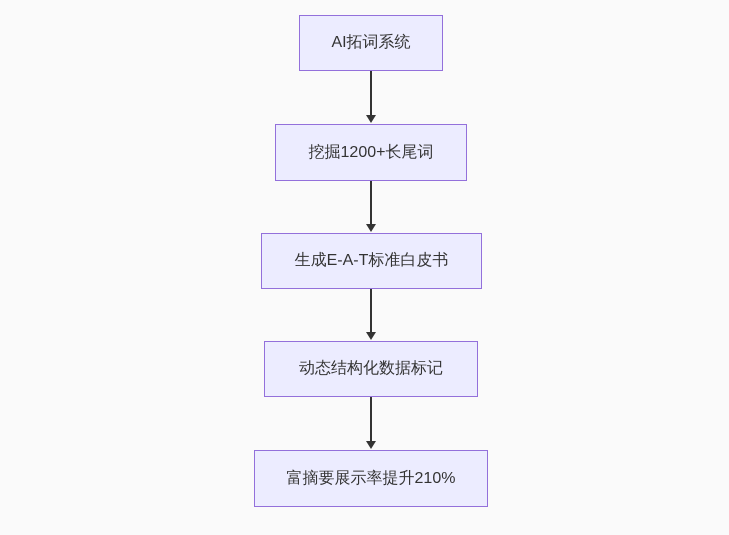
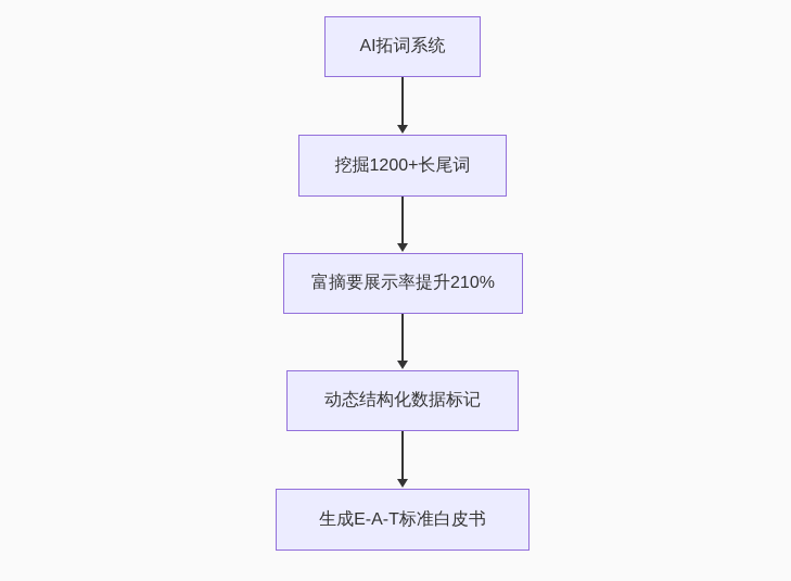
  AI拓词系统
  挖掘1200+长尾词
- 生成E-A-T标准白皮书
+ 富摘要展示率提升210%
  动态结构化数据标记
- 富摘要展示率提升210%
+ 生成E-A-T标准白皮书
